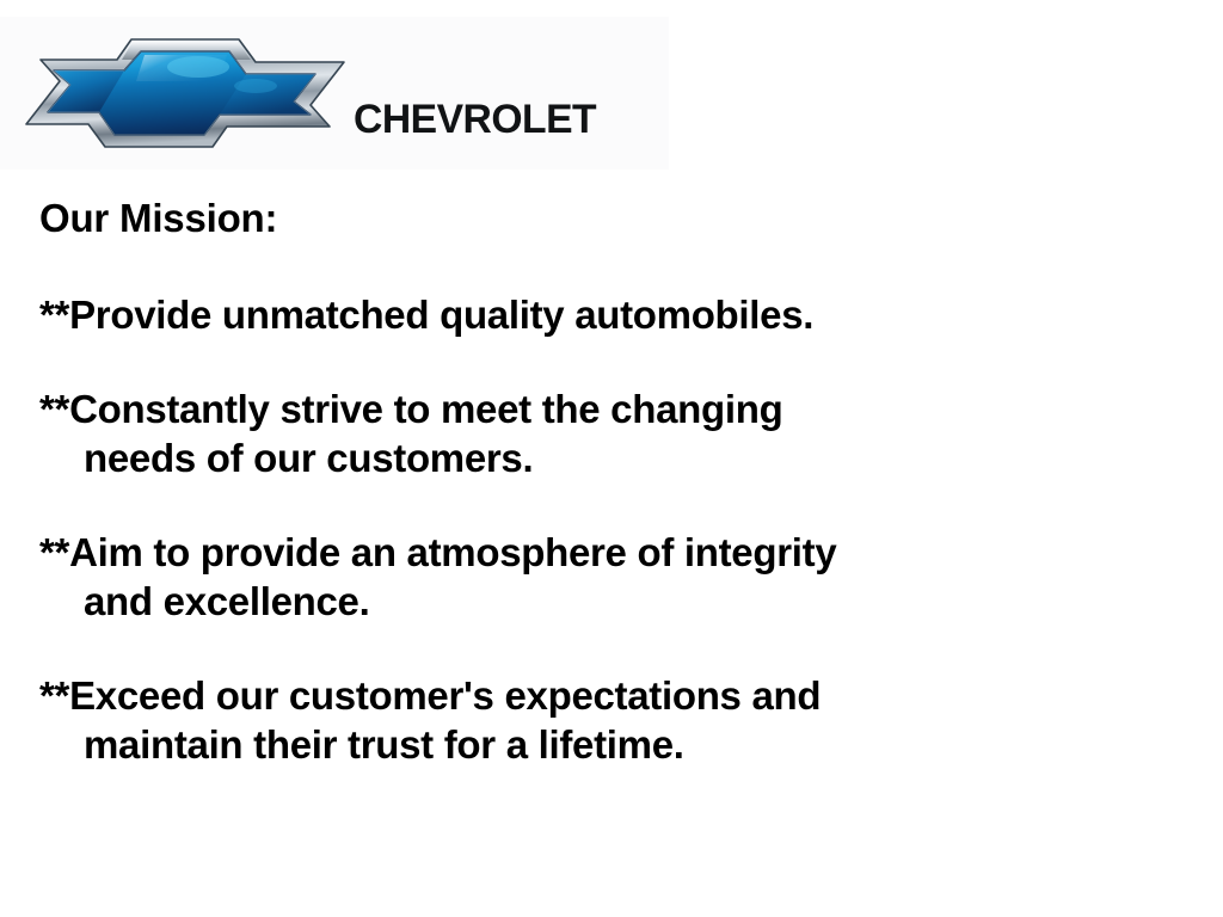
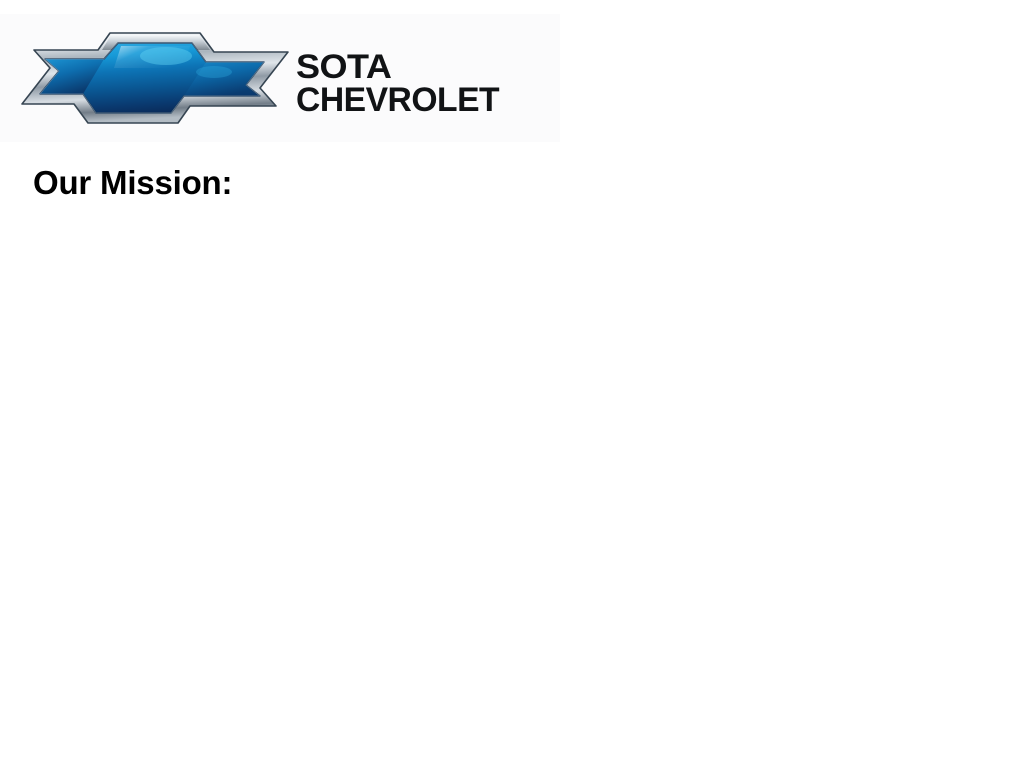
+ SOTA
  CHEVROLET
  Our Mission:
- **Provide unmatched quality automobiles.
- **Constantly strive to meet the changing
- needs of our customers.
- **Aim to provide an atmosphere of integrity
- and excellence.
- **Exceed our customer's expectations and
- maintain their trust for a lifetime.
